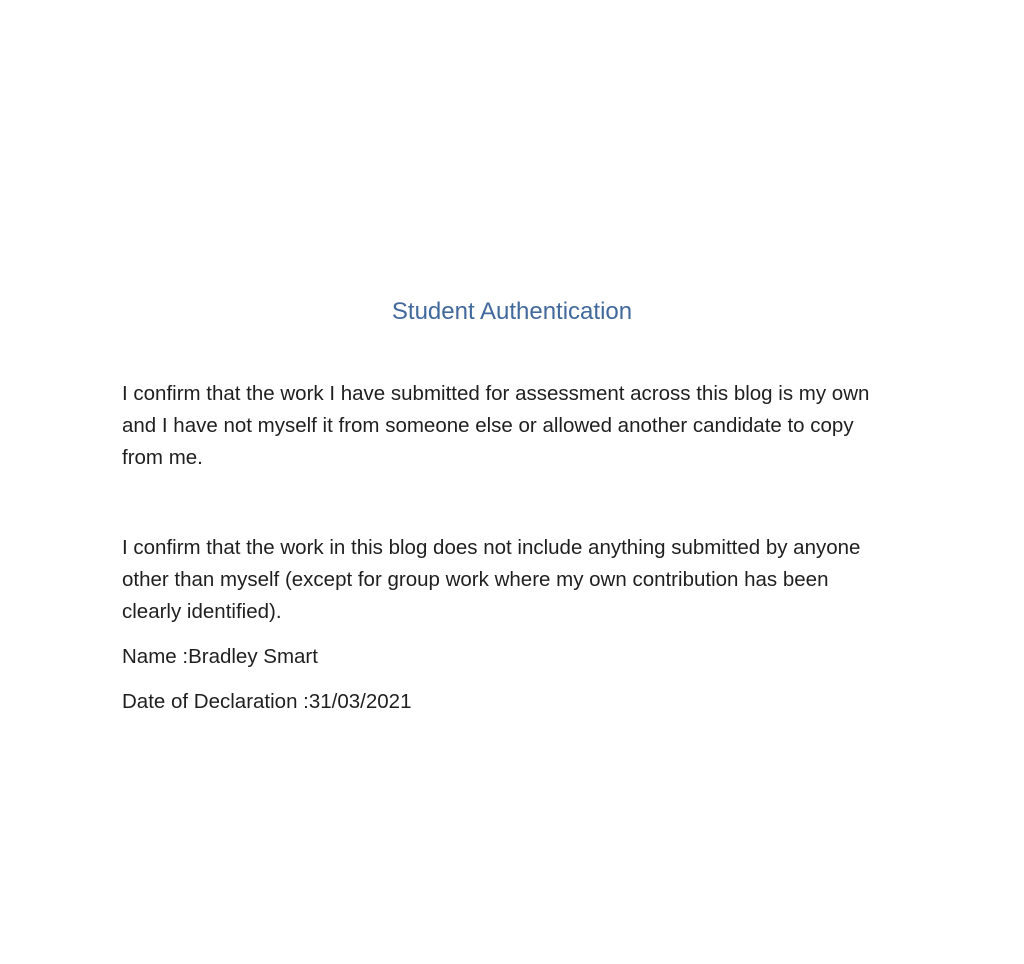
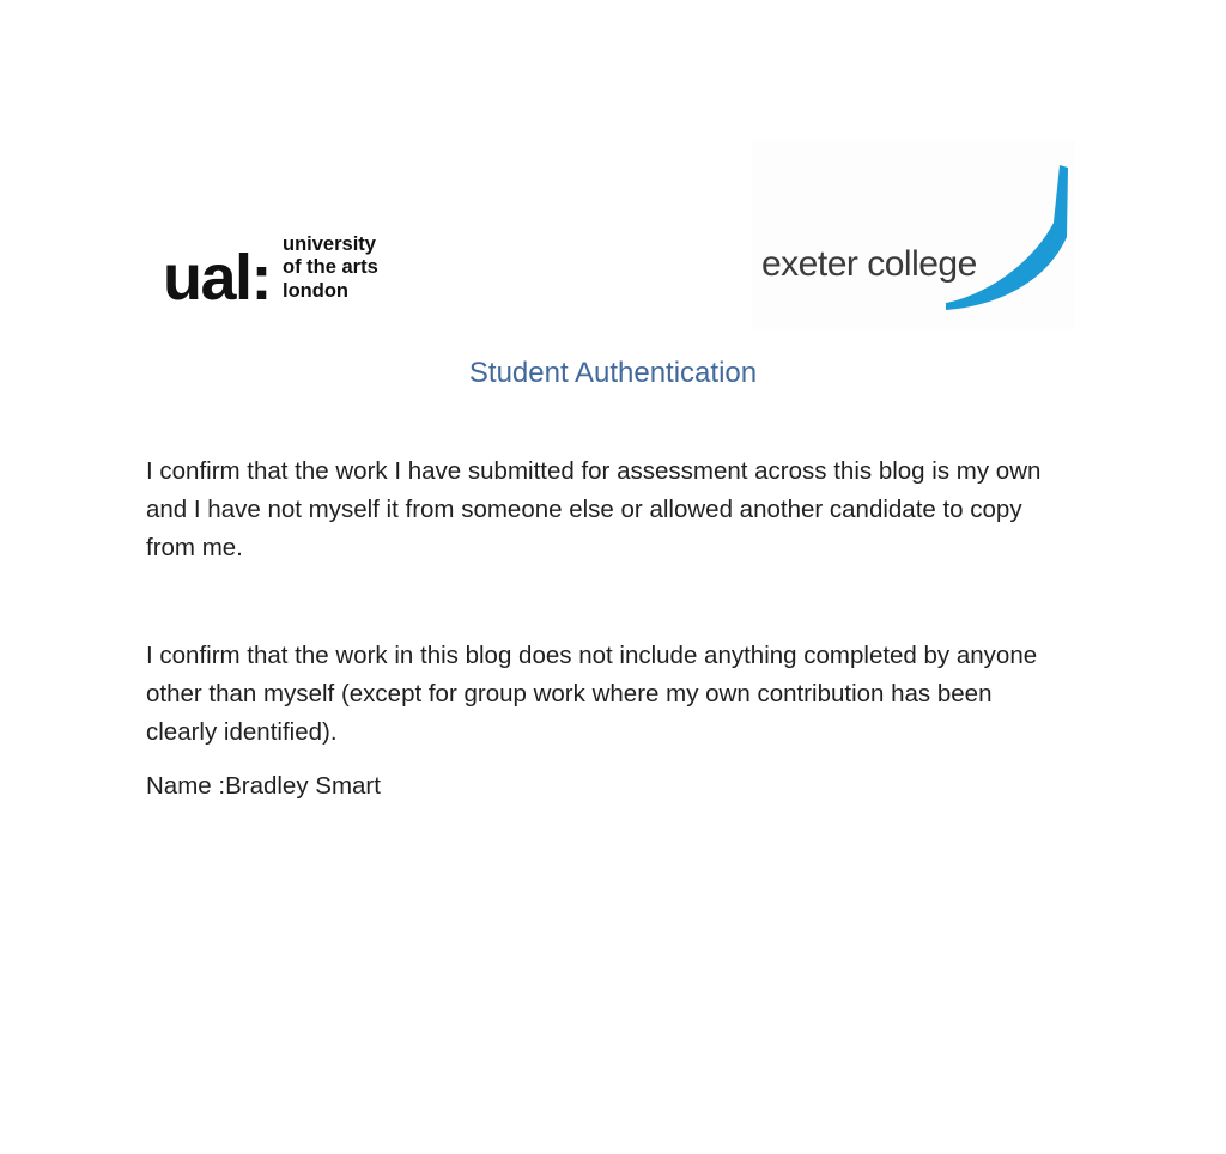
+ ual:
+ university
+ of the arts
+ london
+ exeter college
  Student Authentication
  I confirm that the work I have submitted for assessment across this blog is my own and I have not myself it from someone else or allowed another candidate to copy from me.
- I confirm that the work in this blog does not include anything submitted by anyone other than myself (except for group work where my own contribution has been clearly identified).
+ I confirm that the work in this blog does not include anything completed by anyone other than myself (except for group work where my own contribution has been clearly identified).
  Name :Bradley Smart
- Date of Declaration :31/03/2021
